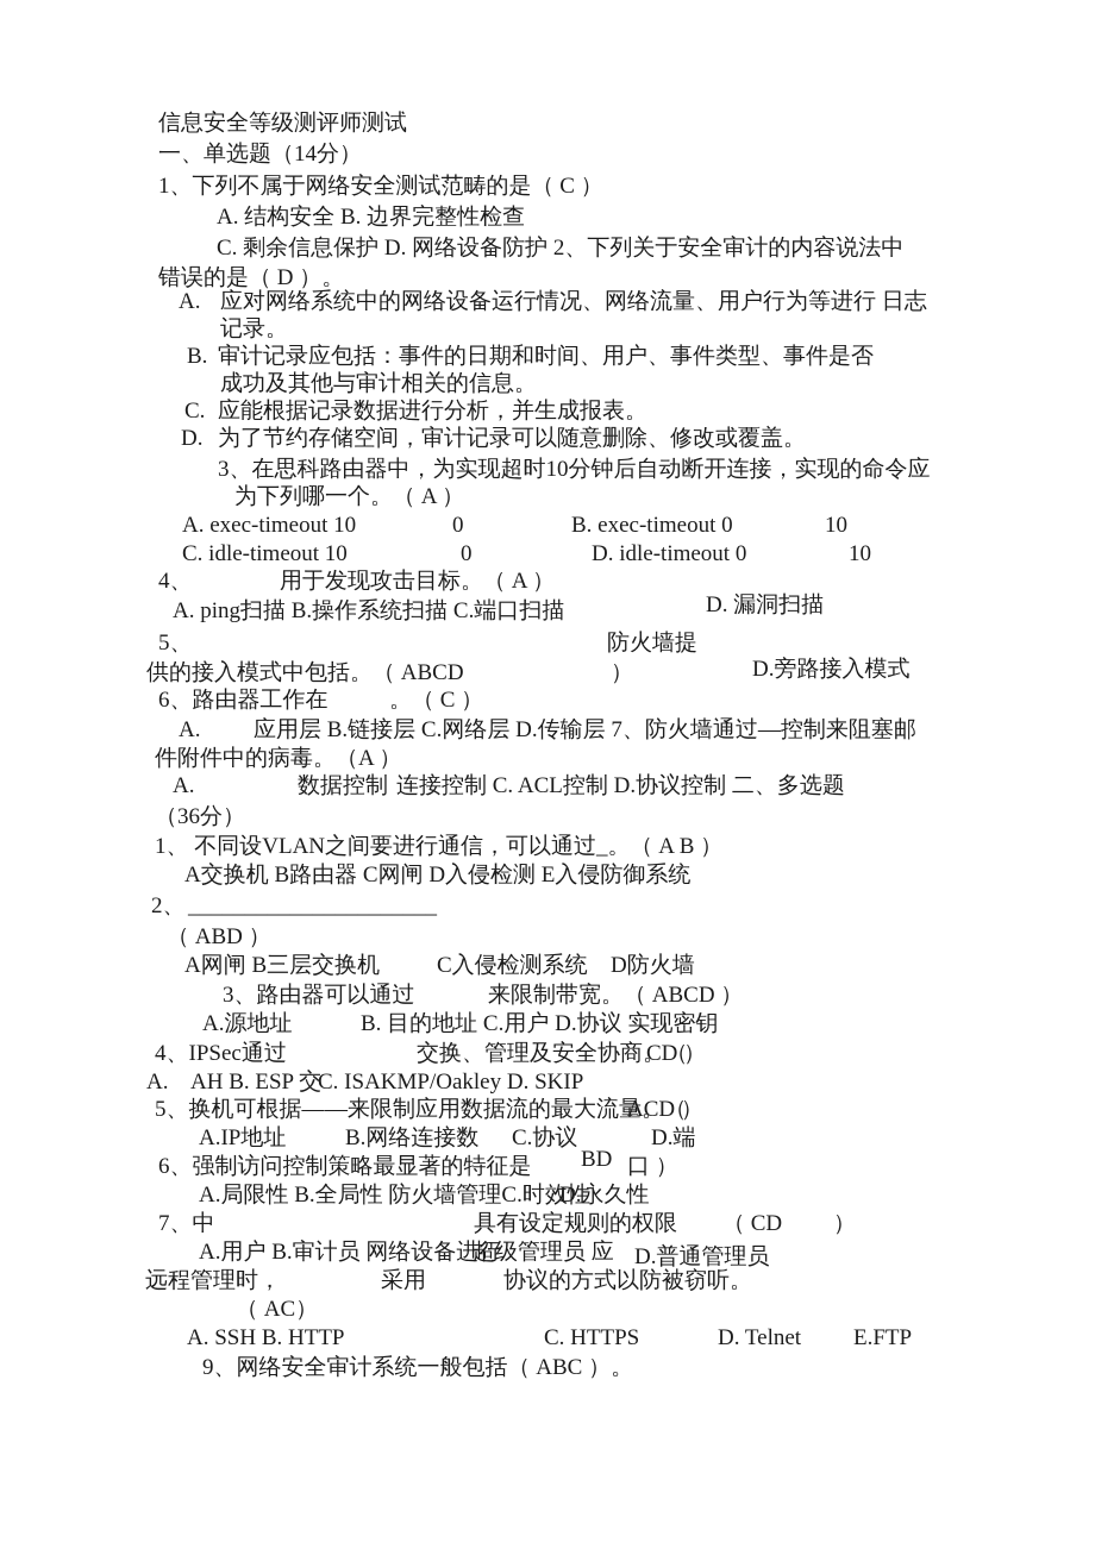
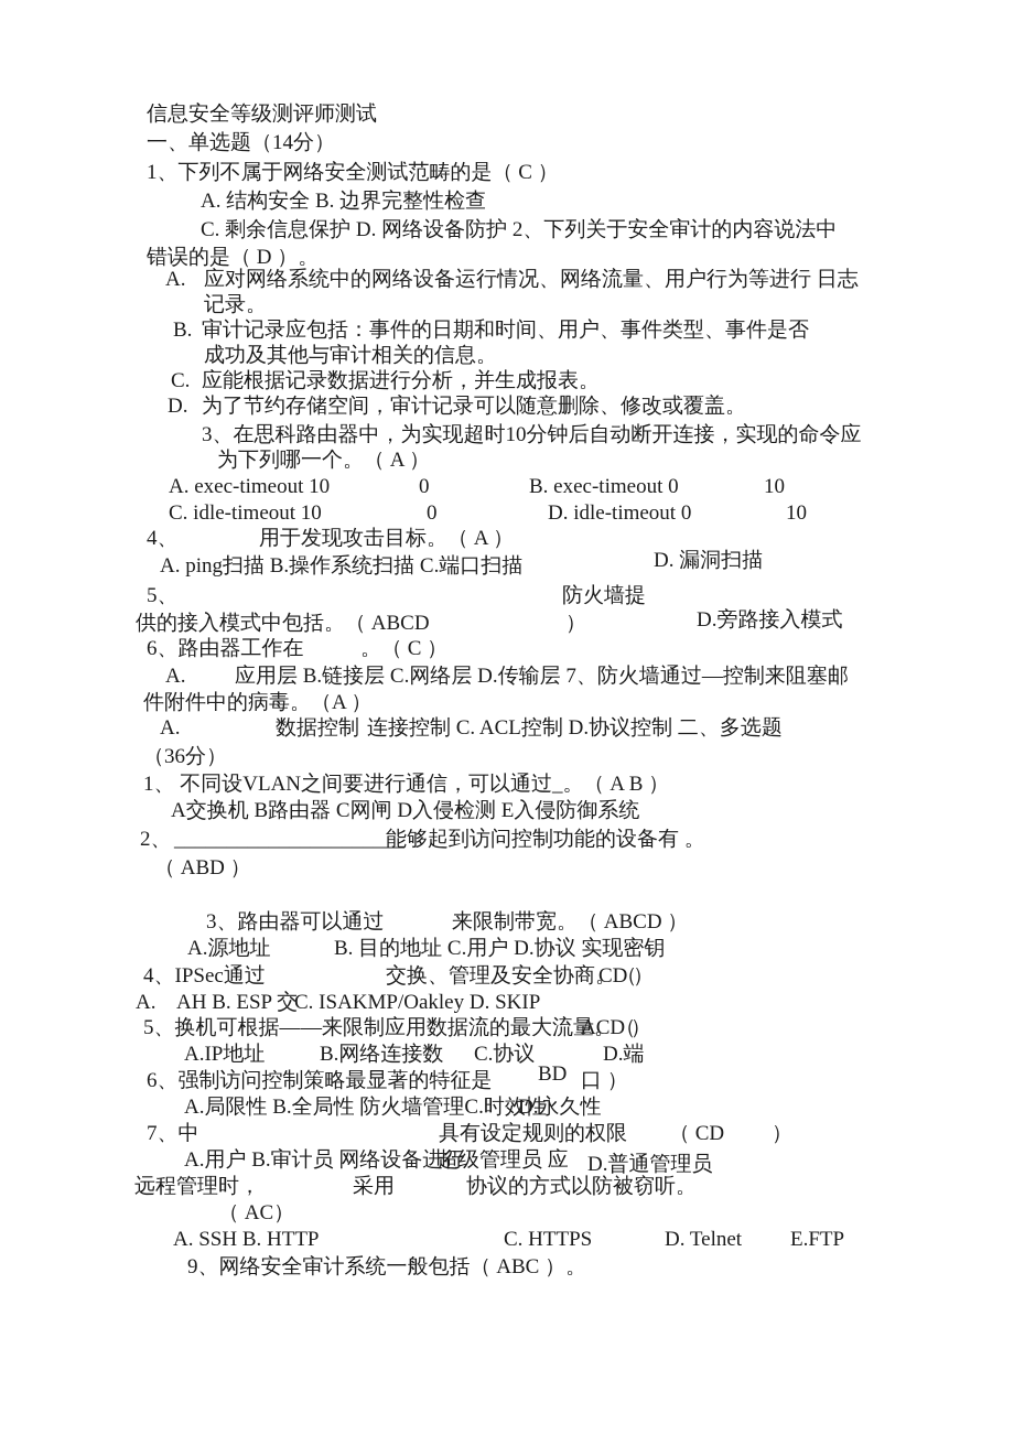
  信息安全等级测评师测试
  一、单选题（14分）
  1、下列不属于网络安全测试范畴的是（ C ）
  A. 结构安全 B. 边界完整性检查
  C. 剩余信息保护 D. 网络设备防护 2、下列关于安全审计的内容说法中
  错误的是（ D ）。
  A.
  应对网络系统中的网络设备运行情况、网络流量、用户行为等进行 日志
  记录。
  B.
  审计记录应包括：事件的日期和时间、用户、事件类型、事件是否
  成功及其他与审计相关的信息。
  C.
  应能根据记录数据进行分析，并生成报表。
  D.
  为了节约存储空间，审计记录可以随意删除、修改或覆盖。
  3、在思科路由器中，为实现超时10分钟后自动断开连接，实现的命令应
  为下列哪一个。（ A ）
  A. exec-timeout 10
  0
  B. exec-timeout 0
  10
  C. idle-timeout 10
  0
  D. idle-timeout 0
  10
  4、
  用于发现攻击目标。（ A ）
  A. ping扫描 B.操作系统扫描 C.端口扫描
  D. 漏洞扫描
  5、
  防火墙提
  供的接入模式中包括。（ ABCD
  ）
  D.旁路接入模式
  6、路由器工作在
  。（ C ）
  A.
  应用层 B.链接层 C.网络层 D.传输层 7、防火墙通过—控制来阻塞邮
  件附件中的病毒。（A ）
  A.
  数据控制
  连接控制 C. ACL控制 D.协议控制 二、多选题
  （36分）
  1、 不同设VLAN之间要进行通信，可以通过_。（ A B ）
  A交换机 B路由器 C网闸 D入侵检测 E入侵防御系统
  2、
  ______________________
+ 能够起到访问控制功能的设备有 。
  （ ABD ）
- A网闸 B三层交换机
- C入侵检测系统
- D防火墙
  3、路由器可以通过
  来限制带宽。（ ABCD ）
  A.源地址
  B. 目的地址 C.用户 D.协议 实现密钥
  4、IPSec通过
  交换、管理及安全协商。（
  CD ）
  A.
  AH B. ESP 交
  C. ISAKMP/Oakley D. SKIP
  5、换机可根据—
  —来限制应用数据流的最大流量。（
  ACD ）
  A.IP地址
  B.网络连接数
  C.协议
  D.端
  6、强制访问控制策略最显著的特征是
  BD
  口 ）
  A.局限性 B.全局性 防火墙管理C.时效性
  D.永久性
  7、中
  具有设定规则的权限
  （ CD
  ）
  A.用户 B.审计员 网络设备进行
  超级管理员 应
  D.普通管理员
  远程管理时，
  采用
  协议的方式以防被窃听。
  （ AC）
  A. SSH B. HTTP
  C. HTTPS
  D. Telnet
  E.FTP
  9、网络安全审计系统一般包括（ ABC ）。
